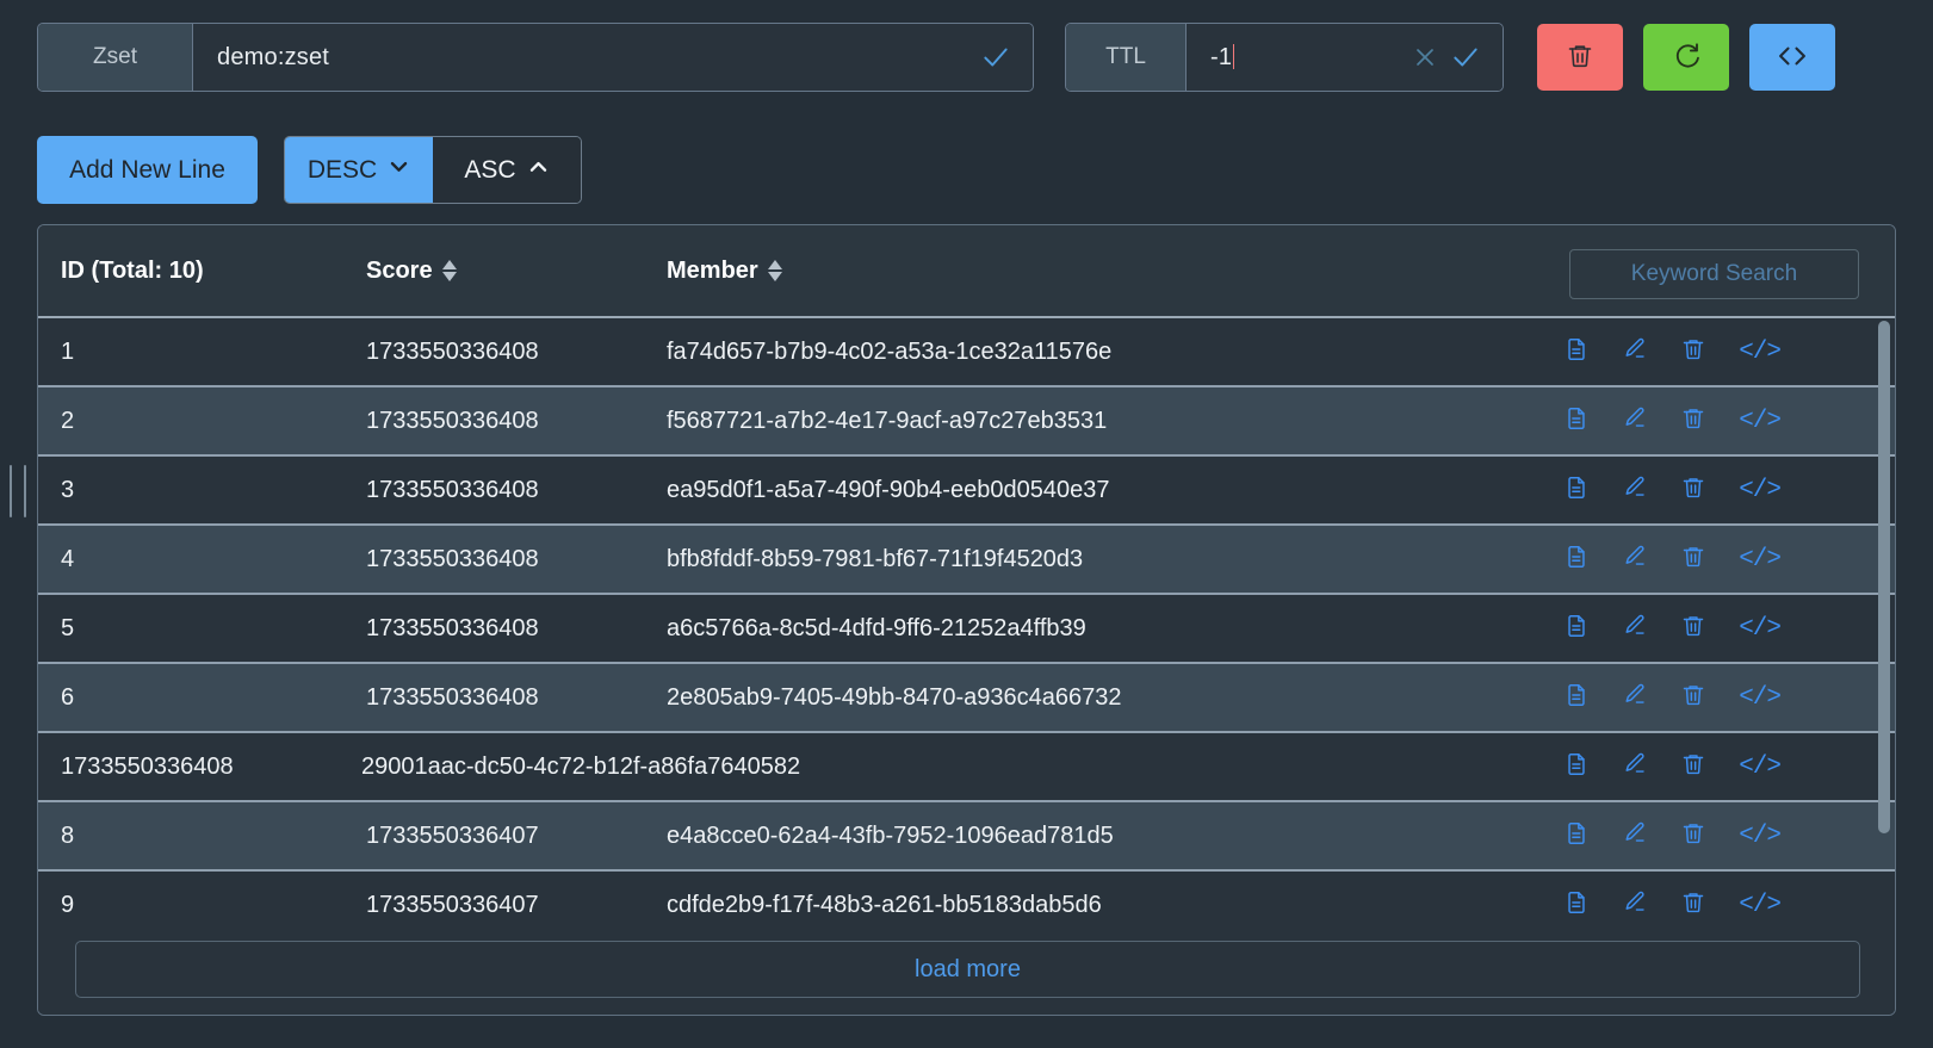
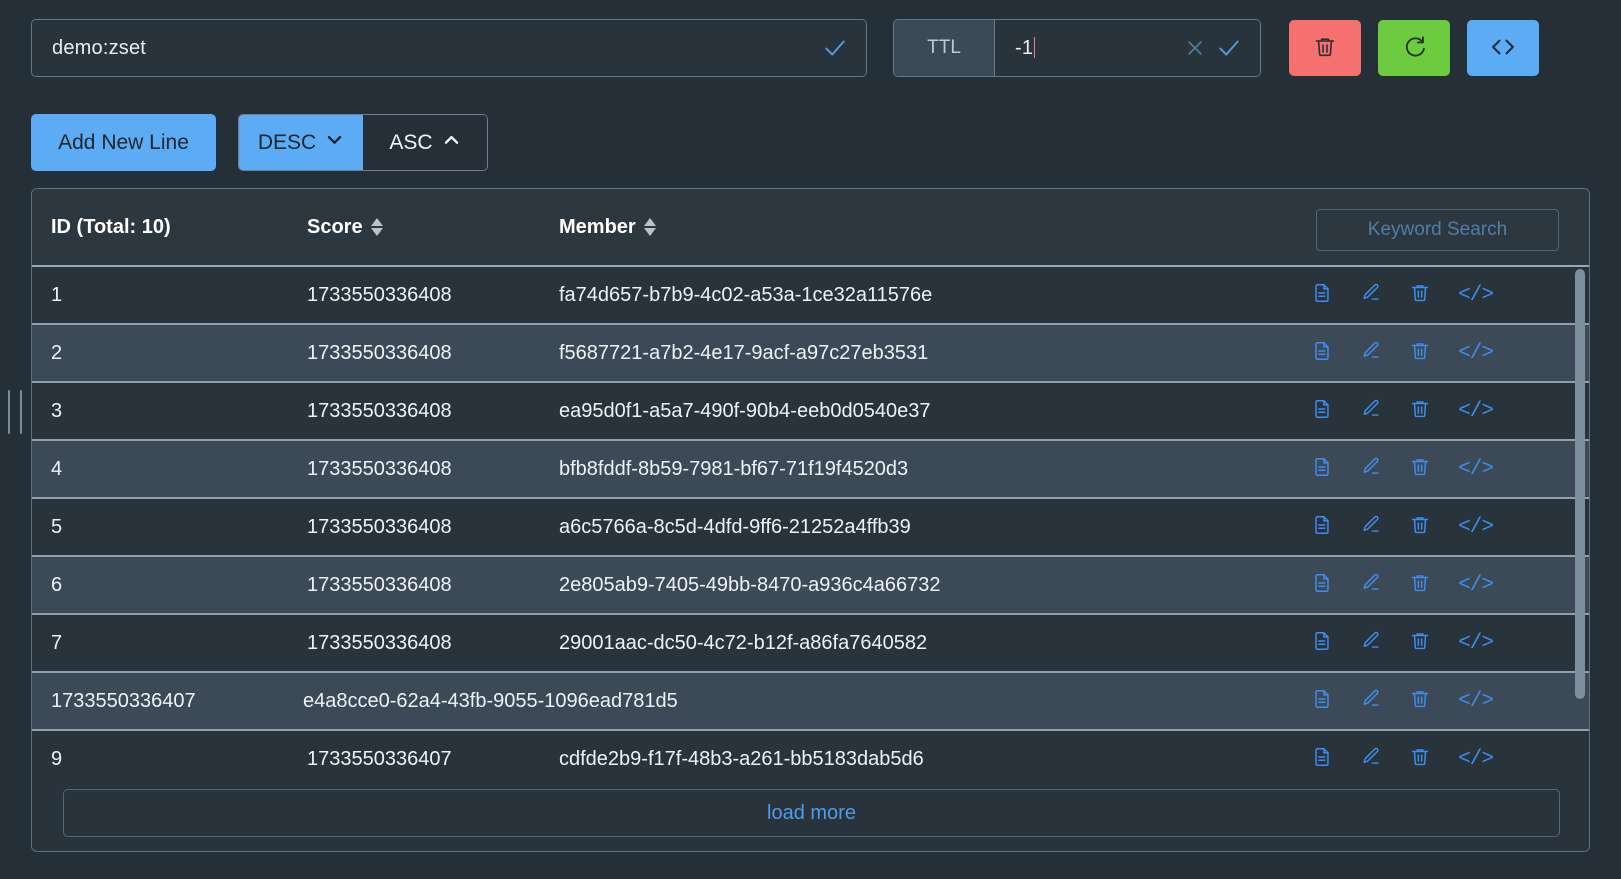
- Zset
  demo:zset
  TTL
  -1
  Add New Line
  DESC
  ASC
  ID (Total: 10)
  Score
  Member
  Keyword Search
  1
  1733550336408
  fa74d657-b7b9-4c02-a53a-1ce32a11576e
  </>
  2
  1733550336408
  f5687721-a7b2-4e17-9acf-a97c27eb3531
  </>
  3
  1733550336408
  ea95d0f1-a5a7-490f-90b4-eeb0d0540e37
  </>
  4
  1733550336408
  bfb8fddf-8b59-7981-bf67-71f19f4520d3
  </>
  5
  1733550336408
  a6c5766a-8c5d-4dfd-9ff6-21252a4ffb39
  </>
  6
  1733550336408
  2e805ab9-7405-49bb-8470-a936c4a66732
  </>
+ 7
  1733550336408
  29001aac-dc50-4c72-b12f-a86fa7640582
  </>
- 8
  1733550336407
- e4a8cce0-62a4-43fb-7952-1096ead781d5
+ e4a8cce0-62a4-43fb-9055-1096ead781d5
  </>
  9
  1733550336407
  cdfde2b9-f17f-48b3-a261-bb5183dab5d6
  </>
  load more
